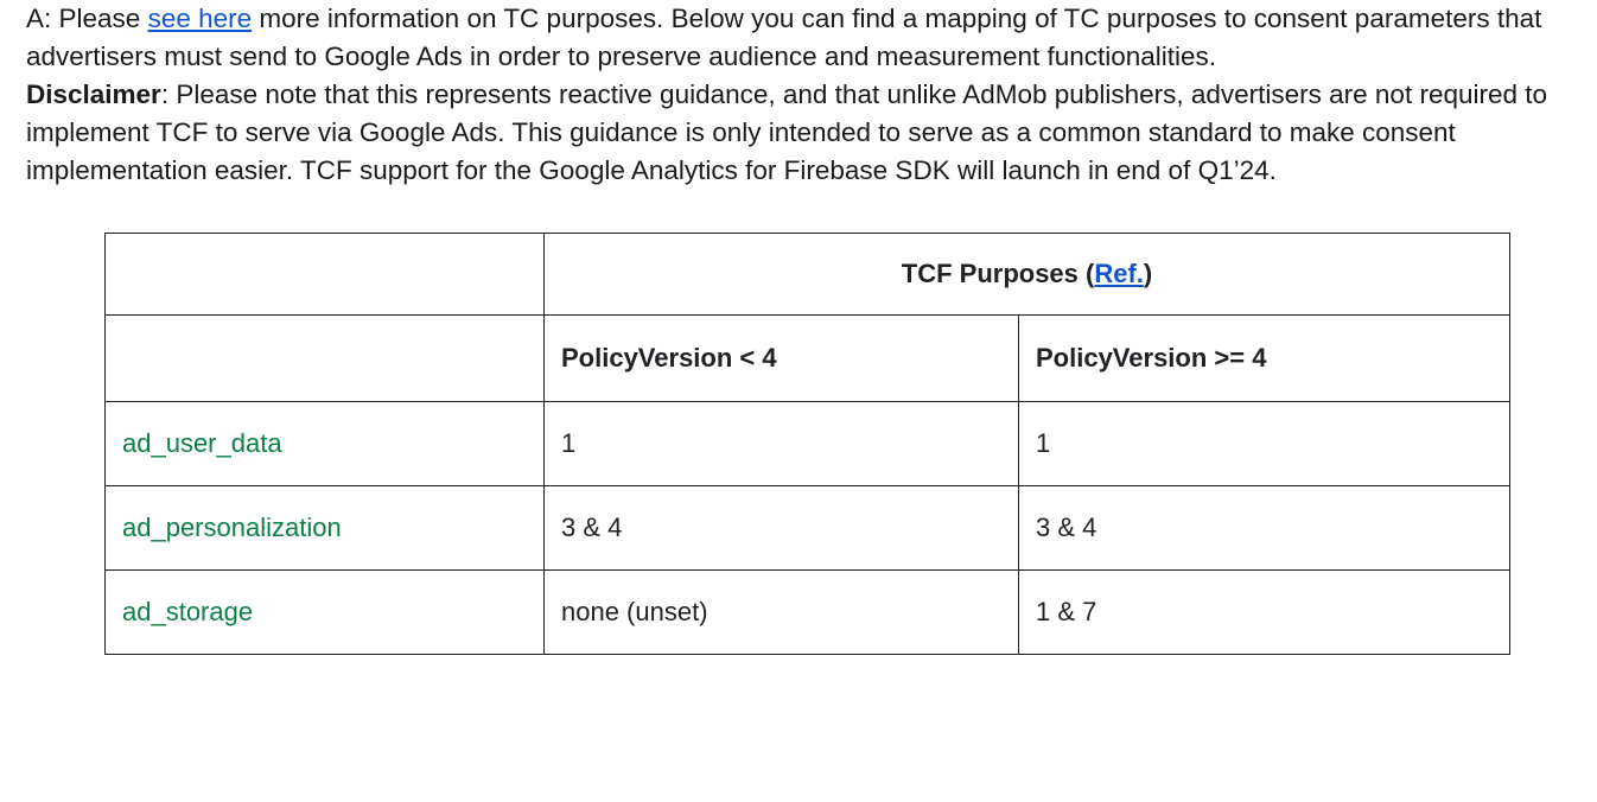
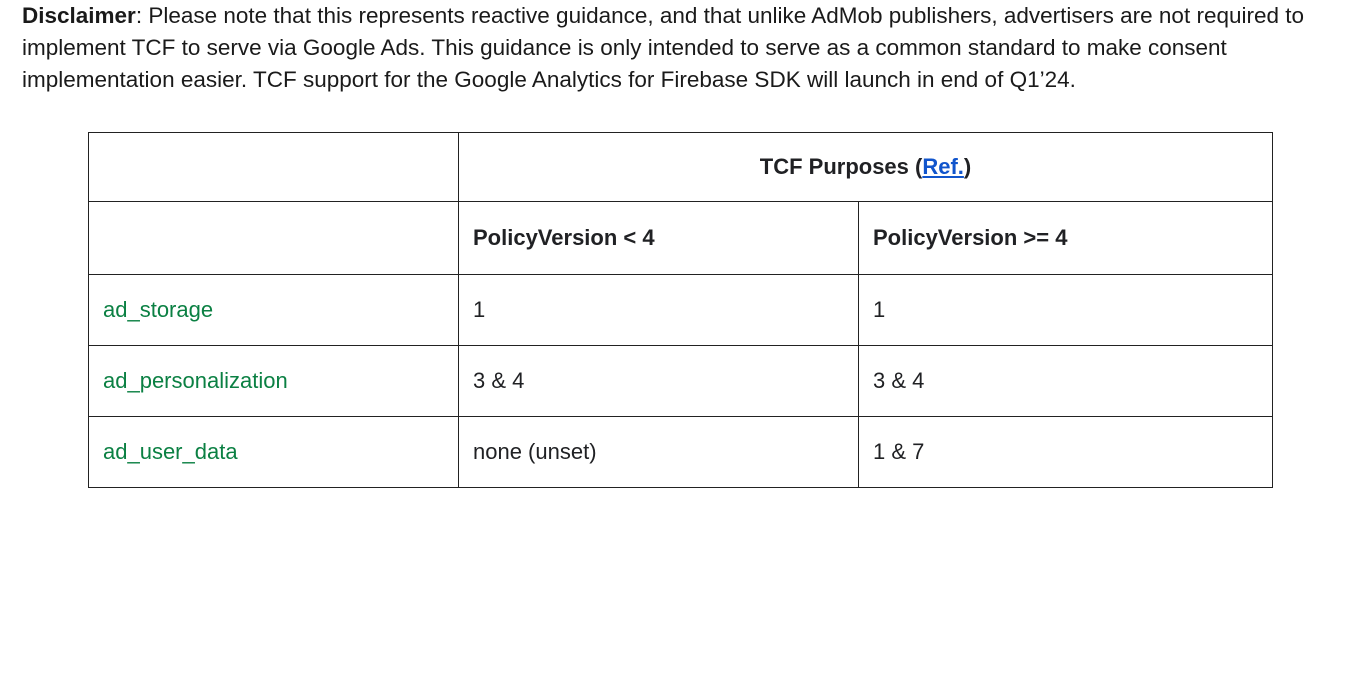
- A: Please see here more information on TC purposes. Below you can find a mapping of TC purposes to consent parameters that advertisers must send to Google Ads in order to preserve audience and measurement functionalities.
  Disclaimer: Please note that this represents reactive guidance, and that unlike AdMob publishers, advertisers are not required to implement TCF to serve via Google Ads. This guidance is only intended to serve as a common standard to make consent implementation easier. TCF support for the Google Analytics for Firebase SDK will launch in end of Q1’24.
  	TCF Purposes (Ref.)
  	PolicyVersion < 4	PolicyVersion >= 4
- ad_user_data	1	1
+ ad_storage	1	1
  ad_personalization	3 & 4	3 & 4
- ad_storage	none (unset)	1 & 7
+ ad_user_data	none (unset)	1 & 7
